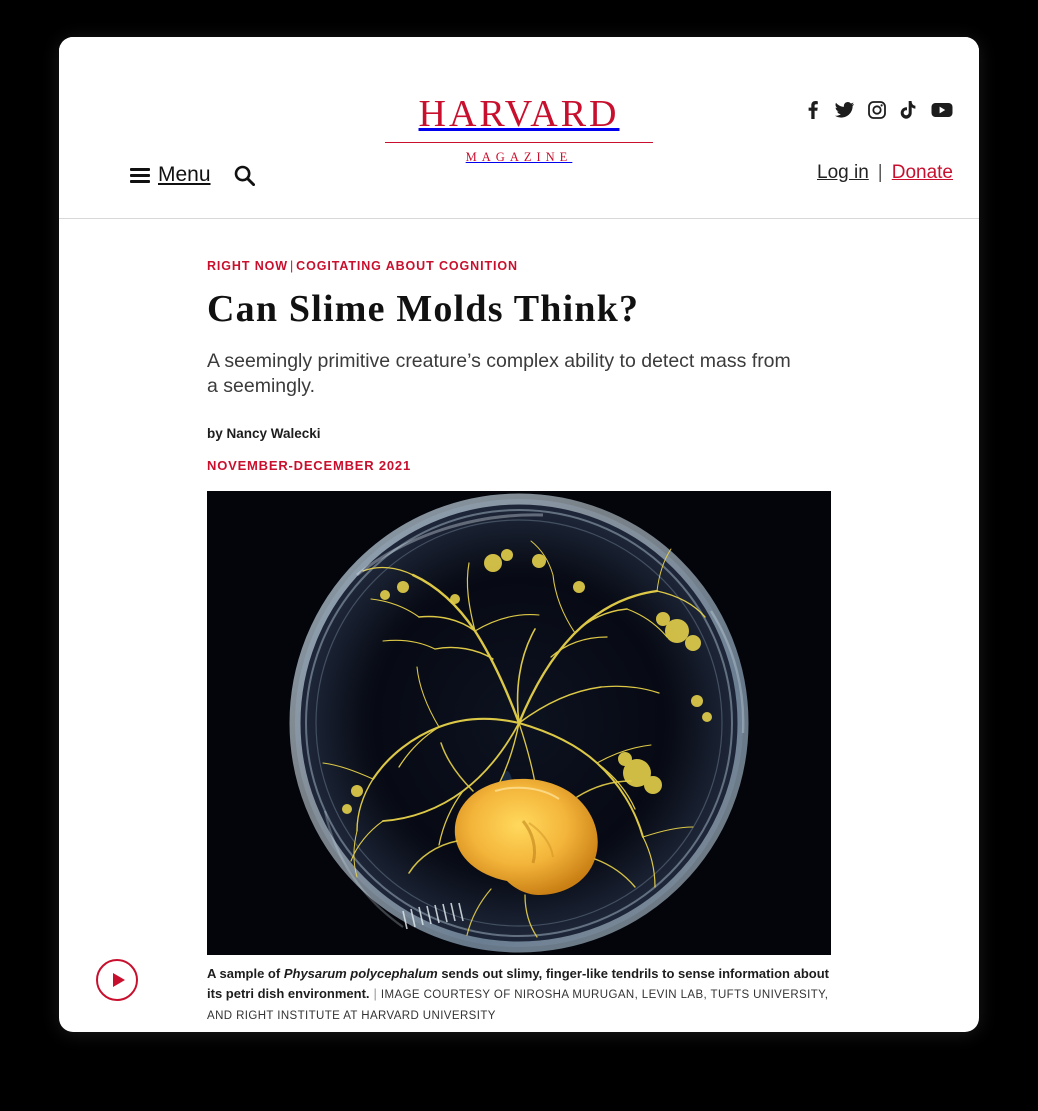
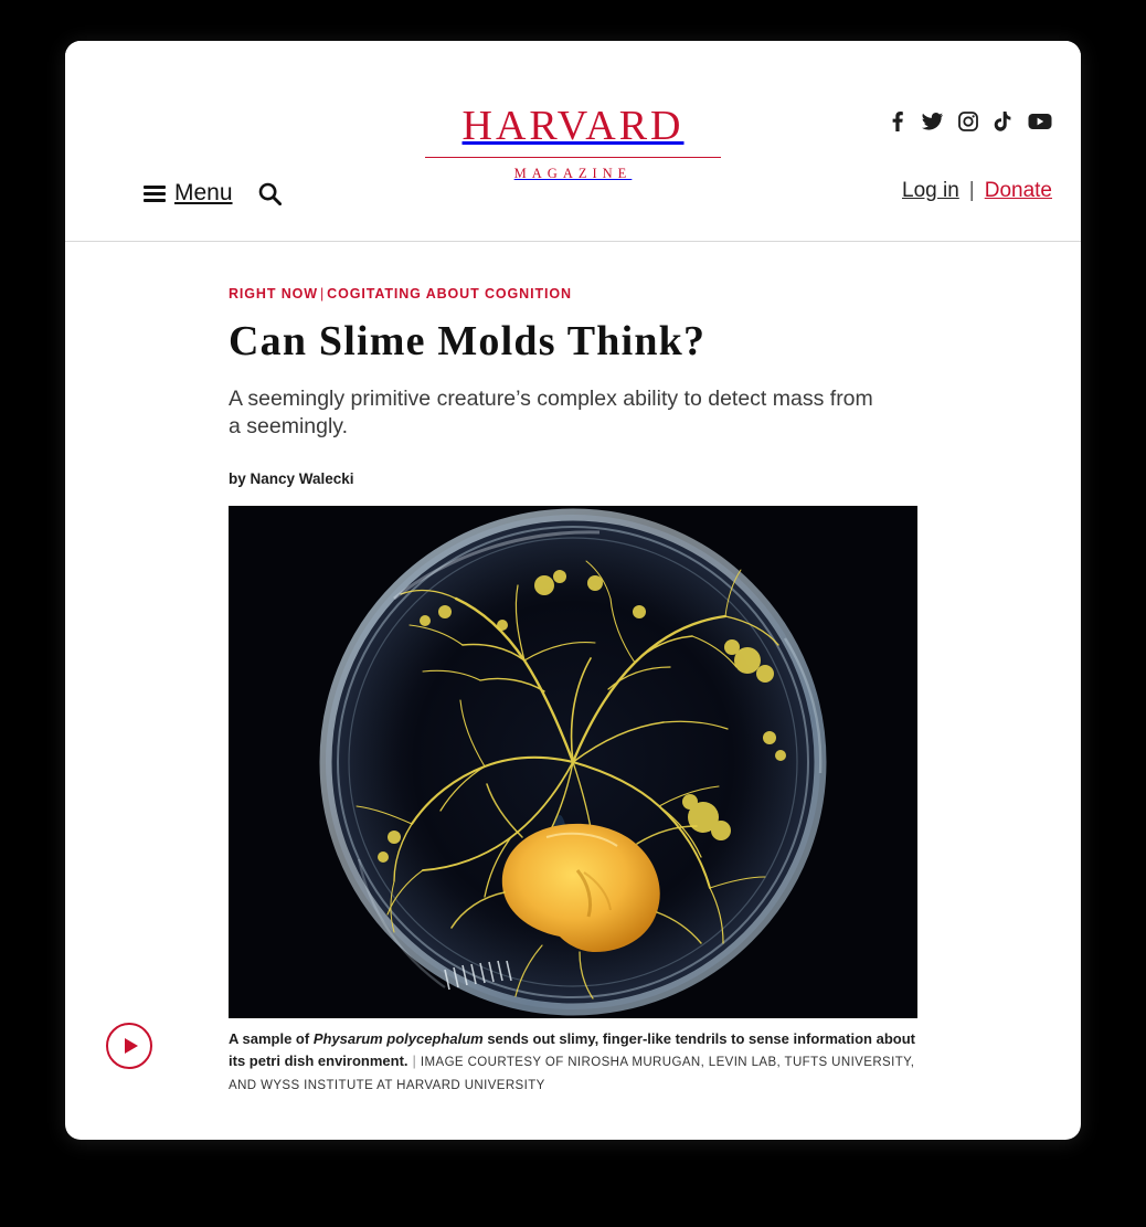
  HARVARD
  MAGAZINE
  Log in
  |
  Donate
  Menu
  RIGHT NOW | COGITATING ABOUT COGNITION
  Can Slime Molds Think?
  A seemingly primitive creature’s complex ability to detect mass from a seemingly.
  by Nancy Walecki
- NOVEMBER-DECEMBER 2021
- A sample of Physarum polycephalum sends out slimy, finger-like tendrils to sense information about its petri dish environment. | IMAGE COURTESY OF NIROSHA MURUGAN, LEVIN LAB, TUFTS UNIVERSITY, AND RIGHT INSTITUTE AT HARVARD UNIVERSITY
+ A sample of Physarum polycephalum sends out slimy, finger-like tendrils to sense information about its petri dish environment. | IMAGE COURTESY OF NIROSHA MURUGAN, LEVIN LAB, TUFTS UNIVERSITY, AND WYSS INSTITUTE AT HARVARD UNIVERSITY
